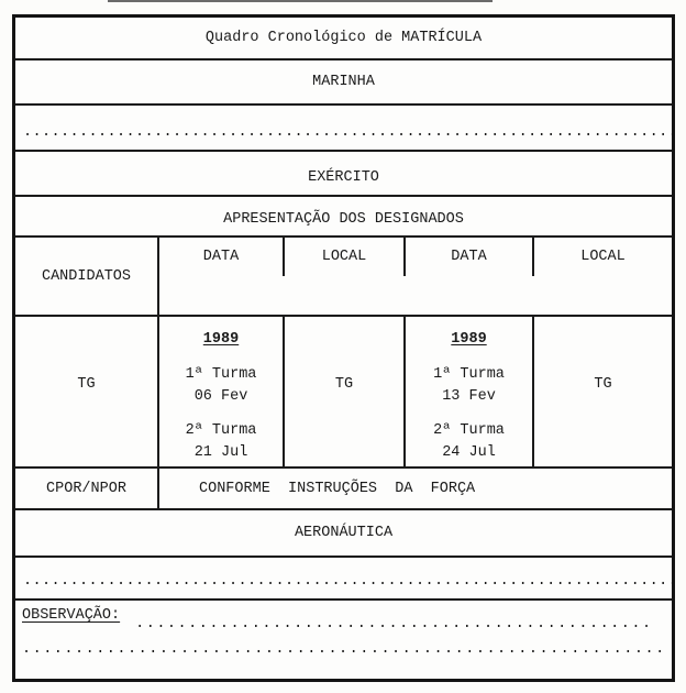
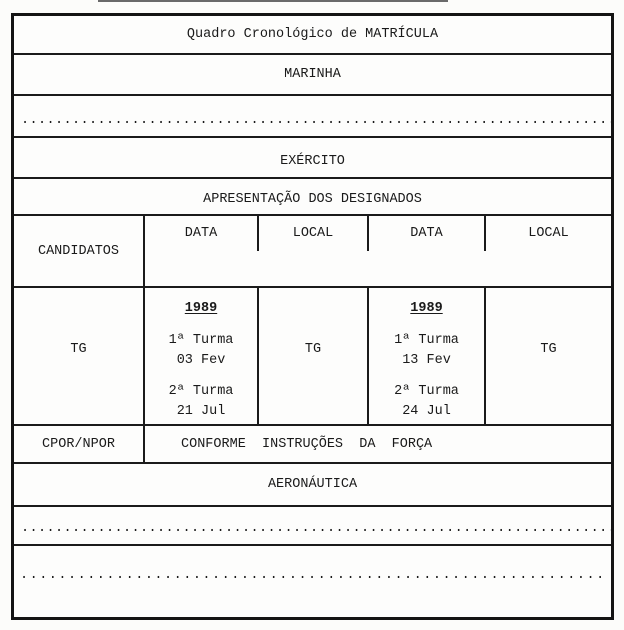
  Quadro Cronológico de MATRÍCULA
  MARINHA
  .....................................................................
  EXÉRCITO
  APRESENTAÇÃO DOS DESIGNADOS
  CANDIDATOS
  DATA
  LOCAL
  DATA
  LOCAL
  TG
  1989
  1ª Turma
- 06 Fev
+ 03 Fev
  2ª Turma
  21 Jul
  TG
  1989
  1ª Turma
  13 Fev
  2ª Turma
  24 Jul
  TG
  CPOR/NPOR
  CONFORME INSTRUÇÕES DA FORÇA
  AERONÁUTICA
  .....................................................................
- OBSERVAÇÃO:
- .................................................
  .............................................................
